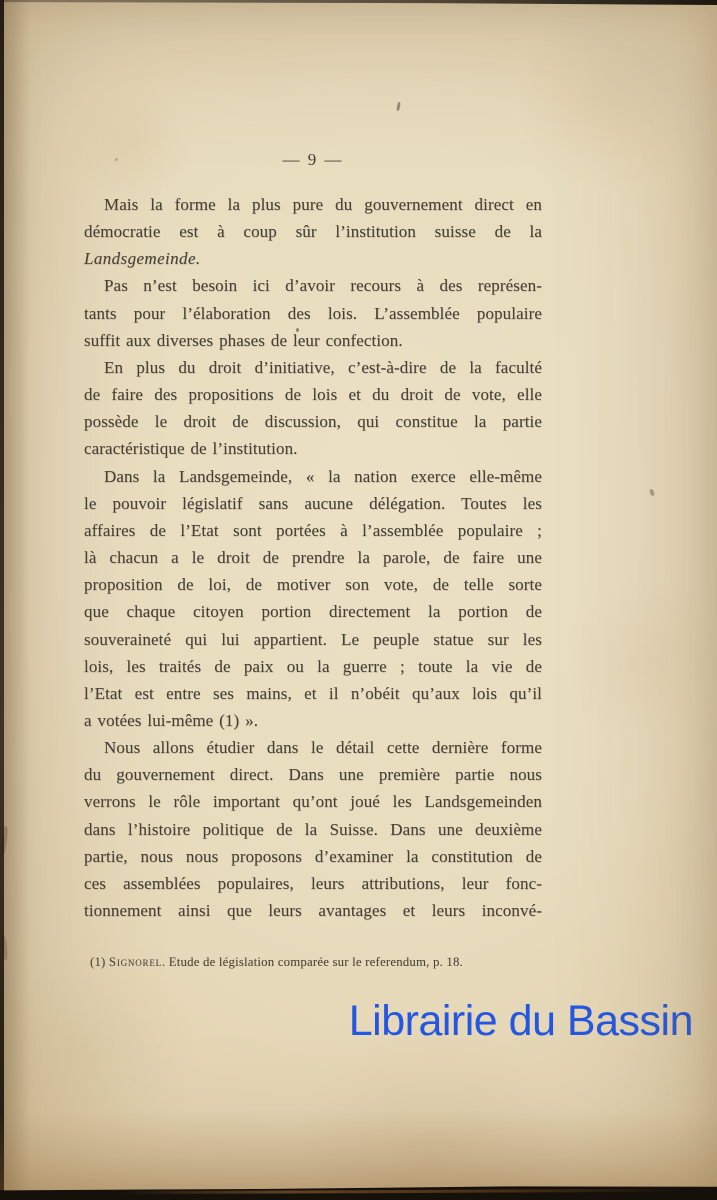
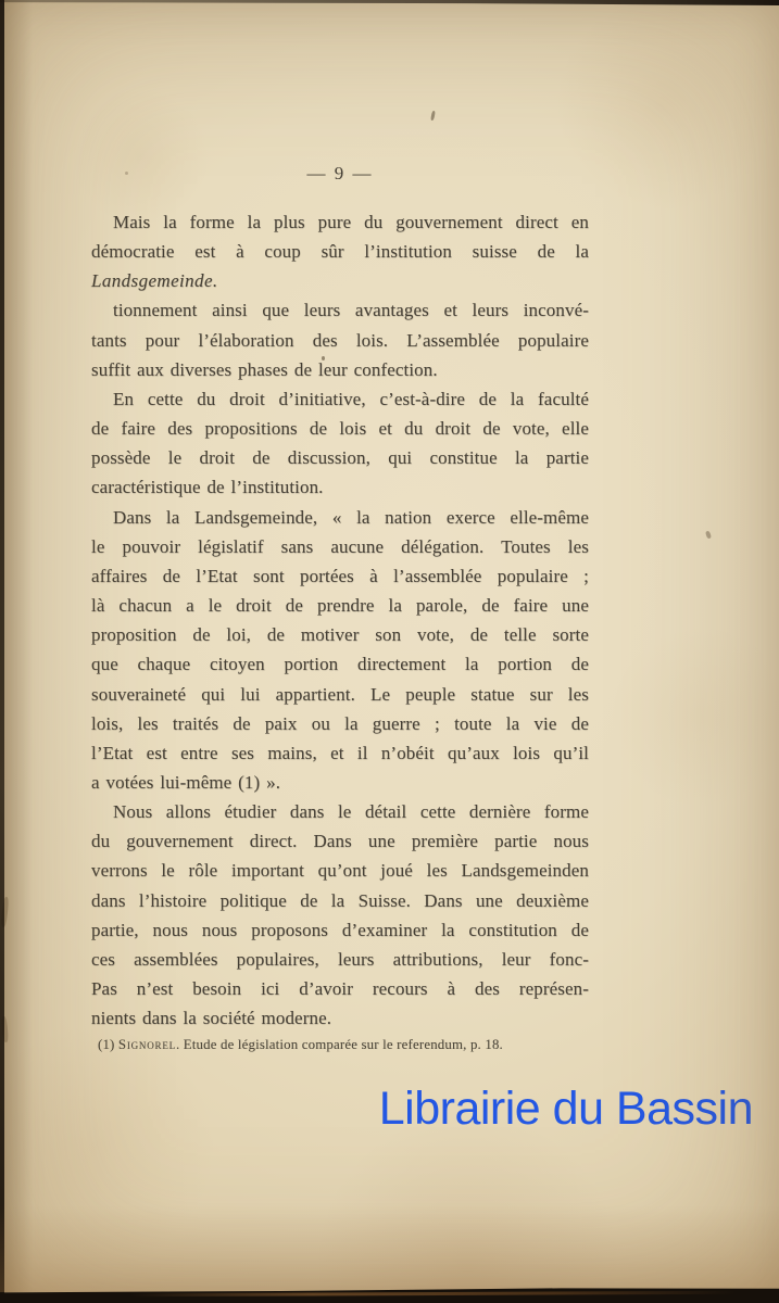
  — 9 —
  Mais la forme la plus pure du gouvernement direct en
  démocratie est à coup sûr l’institution suisse de la
  Landsgemeinde.
- Pas n’est besoin ici d’avoir recours à des représen-
+ tionnement ainsi que leurs avantages et leurs inconvé-
  tants pour l’élaboration des lois. L’assemblée populaire
  suffit aux diverses phases de leur confection.
- En plus du droit d’initiative, c’est-à-dire de la faculté
+ En cette du droit d’initiative, c’est-à-dire de la faculté
  de faire des propositions de lois et du droit de vote, elle
  possède le droit de discussion, qui constitue la partie
  caractéristique de l’institution.
  Dans la Landsgemeinde, « la nation exerce elle-même
  le pouvoir législatif sans aucune délégation. Toutes les
  affaires de l’Etat sont portées à l’assemblée populaire ;
  là chacun a le droit de prendre la parole, de faire une
  proposition de loi, de motiver son vote, de telle sorte
  que chaque citoyen portion directement la portion de
  souveraineté qui lui appartient. Le peuple statue sur les
  lois, les traités de paix ou la guerre ; toute la vie de
  l’Etat est entre ses mains, et il n’obéit qu’aux lois qu’il
  a votées lui-même (1) ».
  Nous allons étudier dans le détail cette dernière forme
  du gouvernement direct. Dans une première partie nous
  verrons le rôle important qu’ont joué les Landsgemeinden
  dans l’histoire politique de la Suisse. Dans une deuxième
  partie, nous nous proposons d’examiner la constitution de
  ces assemblées populaires, leurs attributions, leur fonc-
- tionnement ainsi que leurs avantages et leurs inconvé-
+ Pas n’est besoin ici d’avoir recours à des représen-
+ nients dans la société moderne.
  (1) Signorel. Etude de législation comparée sur le referendum, p. 18.
  Librairie du Bassin
